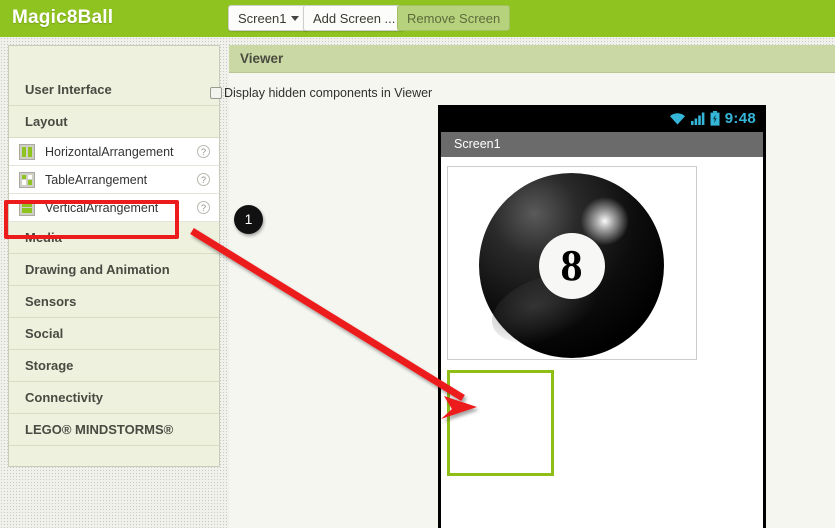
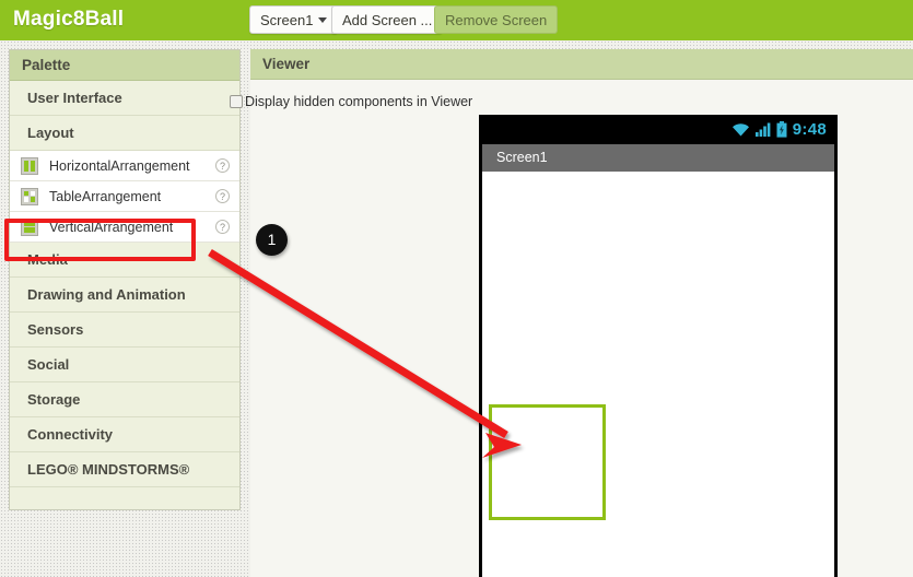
  Magic8Ball
  Screen1
  Add Screen ...
  Remove Screen
+ Palette
  User Interface
  Layout
  HorizontalArrangement
  ?
  TableArrangement
  ?
  VerticalArrangement
  ?
  Media
  Drawing and Animation
  Sensors
  Social
  Storage
  Connectivity
  LEGO® MINDSTORMS®
  Viewer
  Display hidden components in Viewer
  9:48
  Screen1
- 8
  1
